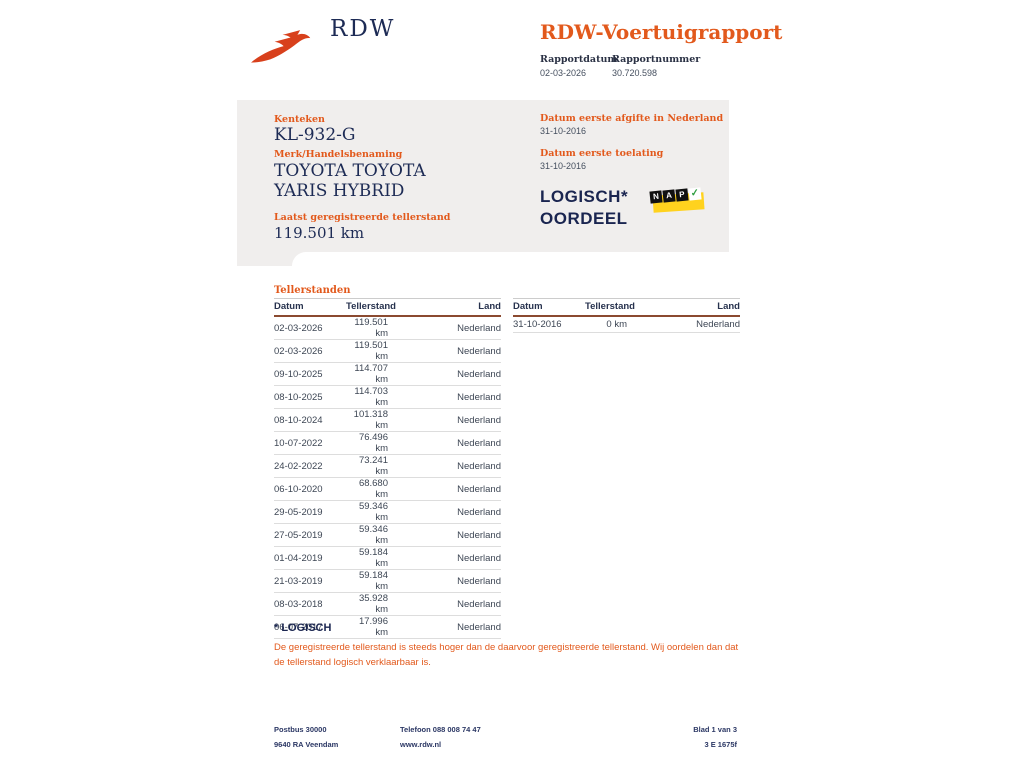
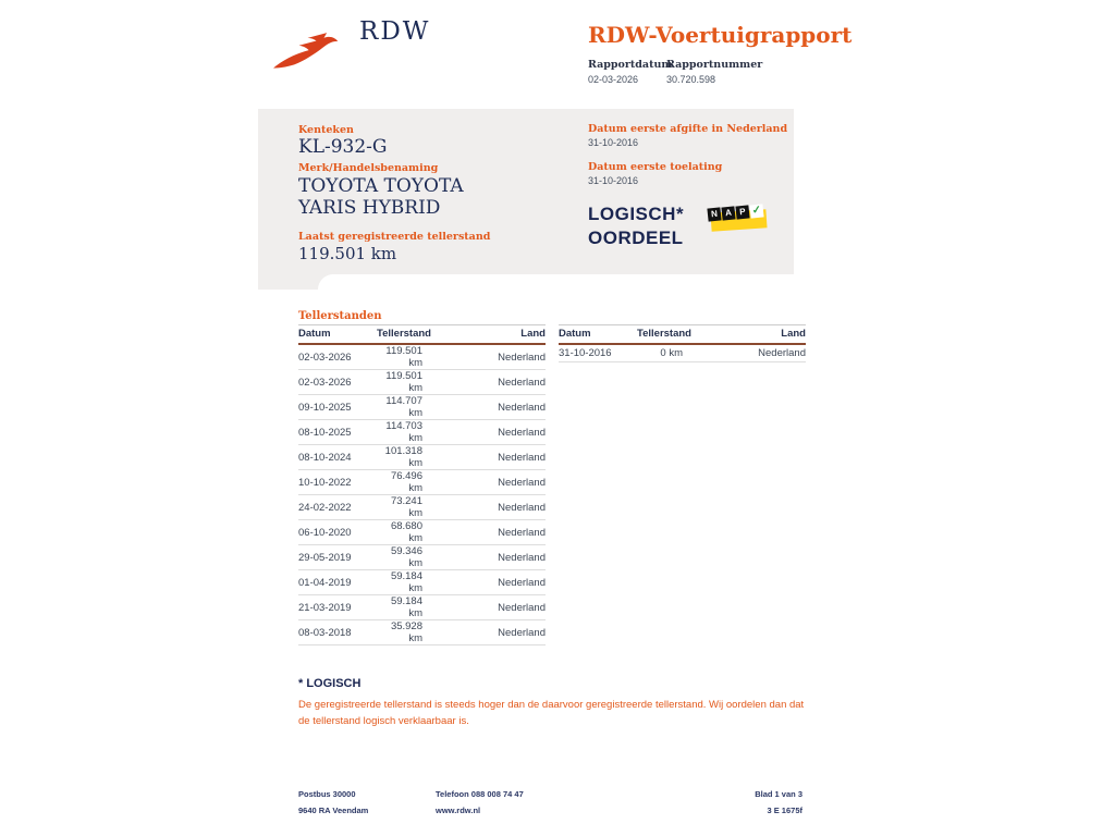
  RDW
  RDW-Voertuigrapport
  Rapportdatum
  Rapportnummer
  02-03-2026
  30.720.598
  Kenteken
  KL-932-G
  Merk/Handelsbenaming
  TOYOTA TOYOTA
  YARIS HYBRID
  Laatst geregistreerde tellerstand
  119.501 km
  Datum eerste afgifte in Nederland
  31-10-2016
  Datum eerste toelating
  31-10-2016
  LOGISCH*
  OORDEEL
  Tellerstanden
  Datum	Tellerstand	Land
  02-03-2026	119.501 km	Nederland
  02-03-2026	119.501 km	Nederland
  09-10-2025	114.707 km	Nederland
  08-10-2025	114.703 km	Nederland
  08-10-2024	101.318 km	Nederland
- 10-07-2022	76.496 km	Nederland
+ 10-10-2022	76.496 km	Nederland
  24-02-2022	73.241 km	Nederland
  06-10-2020	68.680 km	Nederland
  29-05-2019	59.346 km	Nederland
- 27-05-2019	59.346 km	Nederland
  01-04-2019	59.184 km	Nederland
  21-03-2019	59.184 km	Nederland
  08-03-2018	35.928 km	Nederland
- 06-07-2017	17.996 km	Nederland
  Datum	Tellerstand	Land
  31-10-2016	0 km	Nederland
  * LOGISCH
  De geregistreerde tellerstand is steeds hoger dan de daarvoor geregistreerde tellerstand. Wij oordelen dan dat de tellerstand logisch verklaarbaar is.
  Postbus 30000
  9640 RA Veendam
  Telefoon 088 008 74 47
  www.rdw.nl
  Blad 1 van 3
  3 E 1675f
